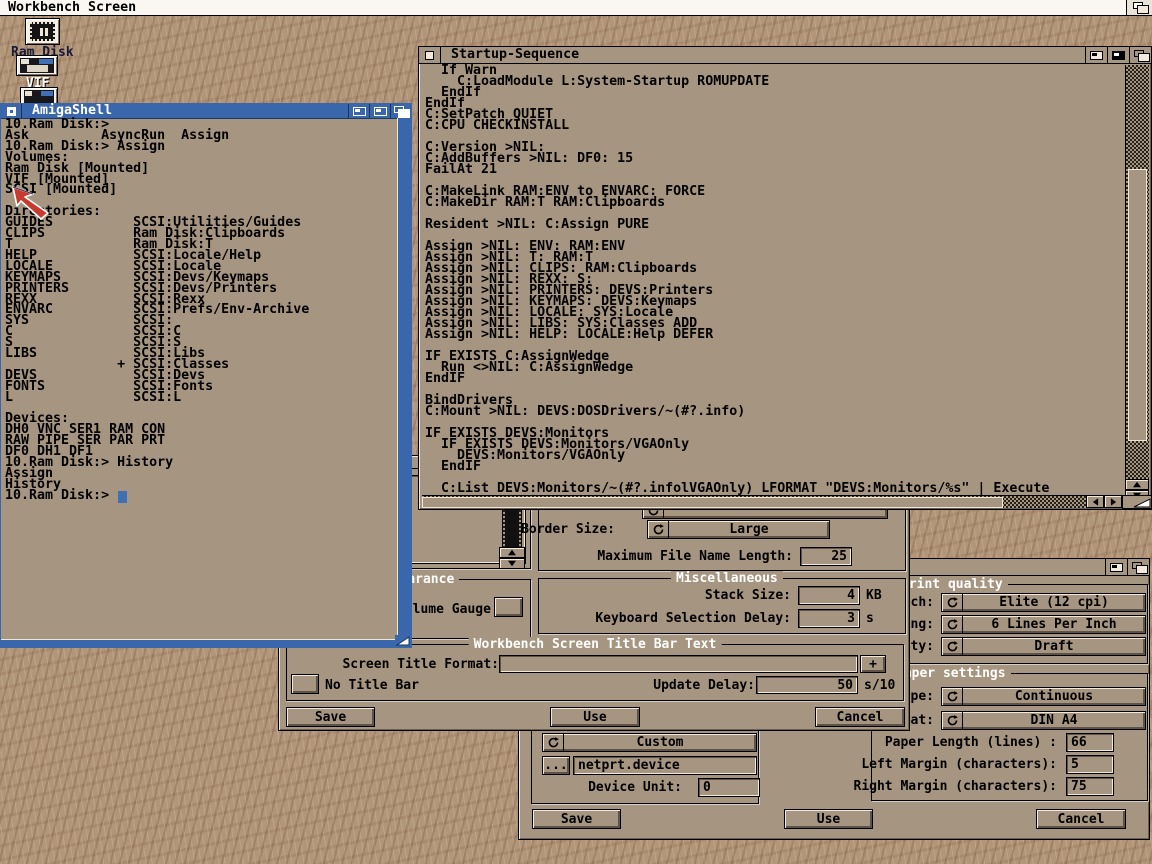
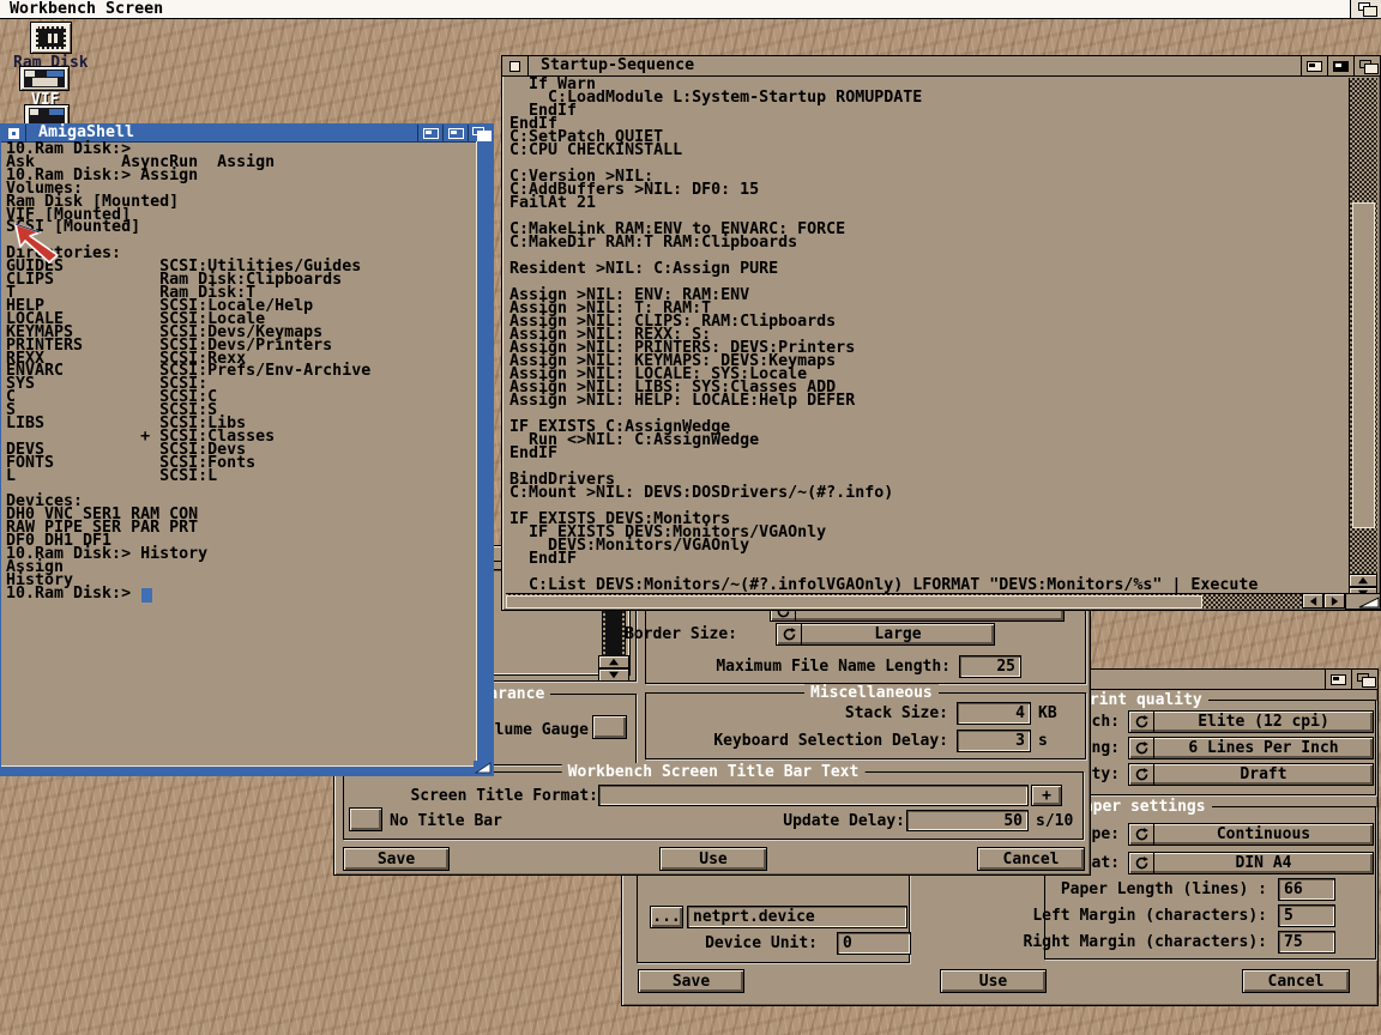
  Ram Disk
  VIF
- Custom
  ...
  netprt.device
  Device Unit:
  0
  rint quality
  Elite (12 cpi)
  6 Lines Per Inch
  Draft
  per settings
  Continuous
  DIN A4
  Paper Length (lines) :
  66
  Left Margin (characters):
  5
  Right Margin (characters):
  75
  Save
  Use
  Cancel
  lume Gauge
  Border Size:
  Large
  Maximum File Name Length:
  25
  Miscellaneous
  Stack Size:
  4
  KB
  Keyboard Selection Delay:
  3
  s
  Workbench Screen Title Bar Text
  Screen Title Format:
  +
  No Title Bar
  Update Delay:
  50
  s/10
  Save
  Use
  Cancel
  Startup-Sequence
  If Warn
  C:LoadModule L:System-Startup ROMUPDATE
  EndIf
  EndIf
  C:SetPatch QUIET
  C:CPU CHECKINSTALL
  C:Version >NIL:
  C:AddBuffers >NIL: DF0: 15
  FailAt 21
  C:MakeLink RAM:ENV to ENVARC: FORCE
  C:MakeDir RAM:T RAM:Clipboards
  Resident >NIL: C:Assign PURE
  Assign >NIL: ENV: RAM:ENV
  Assign >NIL: T: RAM:T
  Assign >NIL: CLIPS: RAM:Clipboards
  Assign >NIL: REXX: S:
  Assign >NIL: PRINTERS: DEVS:Printers
  Assign >NIL: KEYMAPS: DEVS:Keymaps
  Assign >NIL: LOCALE: SYS:Locale
  Assign >NIL: LIBS: SYS:Classes ADD
  Assign >NIL: HELP: LOCALE:Help DEFER
  IF EXISTS C:AssignWedge
  Run <>NIL: C:AssignWedge
  EndIF
  BindDrivers
  C:Mount >NIL: DEVS:DOSDrivers/~(#?.info)
  IF EXISTS DEVS:Monitors
  IF EXISTS DEVS:Monitors/VGAOnly
  DEVS:Monitors/VGAOnly
  EndIF
  C:List DEVS:Monitors/~(#?.infolVGAOnly) LFORMAT "DEVS:Monitors/%s" | Execute
  AmigaShell
  10.Ram Disk:>
  Ask AsyncRun Assign
  10.Ram Disk:> Assign
  Volumes:
  Ram Disk [Mounted]
  VIF [Mounted]
  SSI [Mounted]
  Dirtories:
  GUIDES SCSI:Utilities/Guides
  CLIPS Ram Disk:Clipboards
  T Ram Disk:T
  HELP SCSI:Locale/Help
  LOCALE SCSI:Locale
  KEYMAPS SCSI:Devs/Keymaps
  PRINTERS SCSI:Devs/Printers
  REXX SCSI:Rexx
  ENVARC SCSI:Prefs/Env-Archive
  SYS SCSI:
  C SCSI:C
  S SCSI:S
  LIBS SCSI:Libs
  + SCSI:Classes
  DEVS SCSI:Devs
  FONTS SCSI:Fonts
  L SCSI:L
  Devices:
  DH0 VNC SER1 RAM CON
  RAW PIPE SER PAR PRT
  DF0 DH1 DF1
  10.Ram Disk:> History
  Assign
  History
  10.Ram Disk:>
  Workbench Screen
